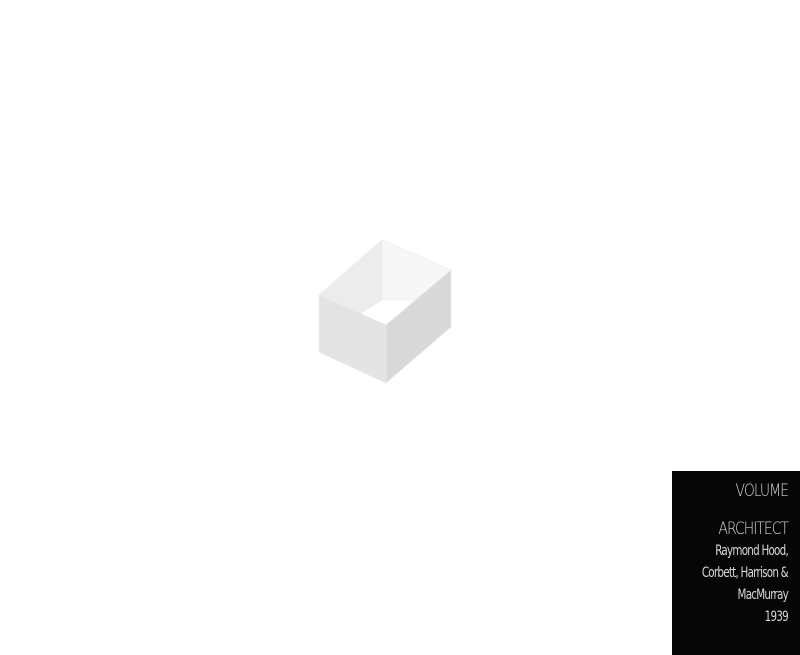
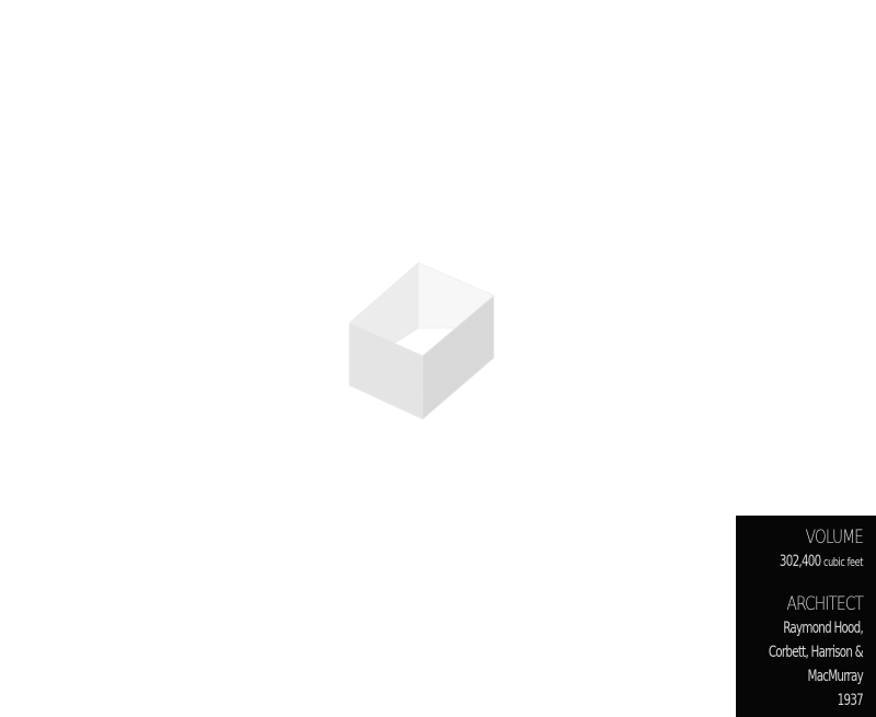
  VOLUME
+ 302,400 cubic feet
  ARCHITECT
  Raymond Hood,
  Corbett, Harrison &
  MacMurray
- 1939
+ 1937
